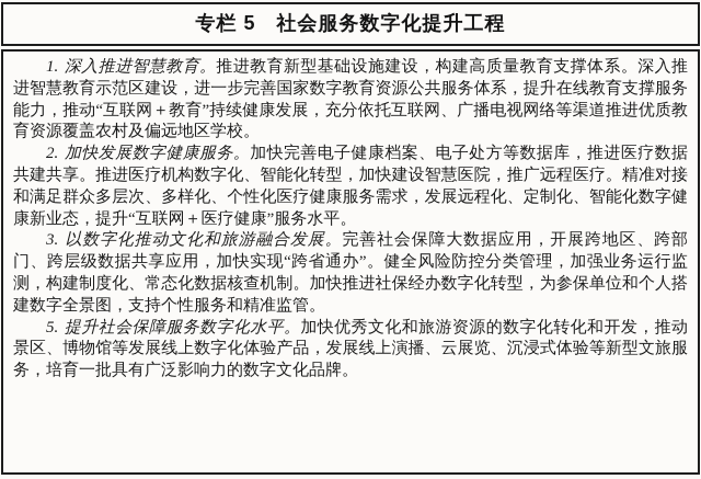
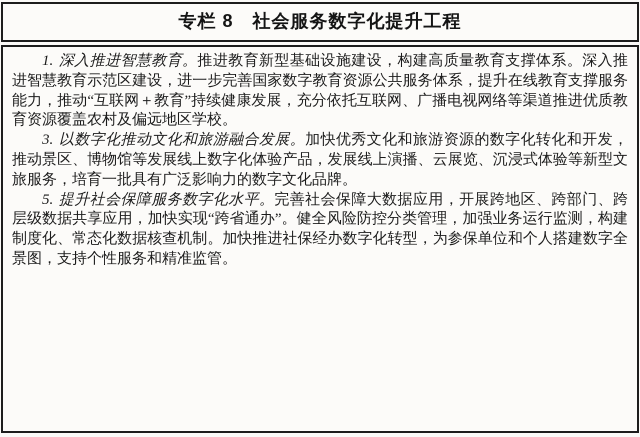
- 专栏 5 社会服务数字化提升工程
+ 专栏 8 社会服务数字化提升工程
  1. 深入推进智慧教育。推进教育新型基础设施建设，构建高质量教育支撑体系。深入推进智慧教育示范区建设，进一步完善国家数字教育资源公共服务体系，提升在线教育支撑服务能力，推动“互联网＋教育”持续健康发展，充分依托互联网、广播电视网络等渠道推进优质教育资源覆盖农村及偏远地区学校。
- 2. 加快发展数字健康服务。加快完善电子健康档案、电子处方等数据库，推进医疗数据共建共享。推进医疗机构数字化、智能化转型，加快建设智慧医院，推广远程医疗。精准对接和满足群众多层次、多样化、个性化医疗健康服务需求，发展远程化、定制化、智能化数字健康新业态，提升“互联网＋医疗健康”服务水平。
- 3. 以数字化推动文化和旅游融合发展。完善社会保障大数据应用，开展跨地区、跨部门、跨层级数据共享应用，加快实现“跨省通办”。健全风险防控分类管理，加强业务运行监测，构建制度化、常态化数据核查机制。加快推进社保经办数字化转型，为参保单位和个人搭建数字全景图，支持个性服务和精准监管。
+ 3. 以数字化推动文化和旅游融合发展。加快优秀文化和旅游资源的数字化转化和开发，推动景区、博物馆等发展线上数字化体验产品，发展线上演播、云展览、沉浸式体验等新型文旅服务，培育一批具有广泛影响力的数字文化品牌。
- 5. 提升社会保障服务数字化水平。加快优秀文化和旅游资源的数字化转化和开发，推动景区、博物馆等发展线上数字化体验产品，发展线上演播、云展览、沉浸式体验等新型文旅服务，培育一批具有广泛影响力的数字文化品牌。
+ 5. 提升社会保障服务数字化水平。完善社会保障大数据应用，开展跨地区、跨部门、跨层级数据共享应用，加快实现“跨省通办”。健全风险防控分类管理，加强业务运行监测，构建制度化、常态化数据核查机制。加快推进社保经办数字化转型，为参保单位和个人搭建数字全景图，支持个性服务和精准监管。
